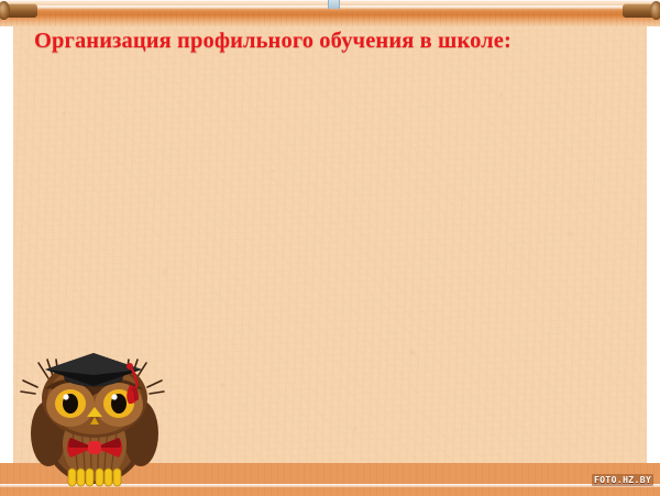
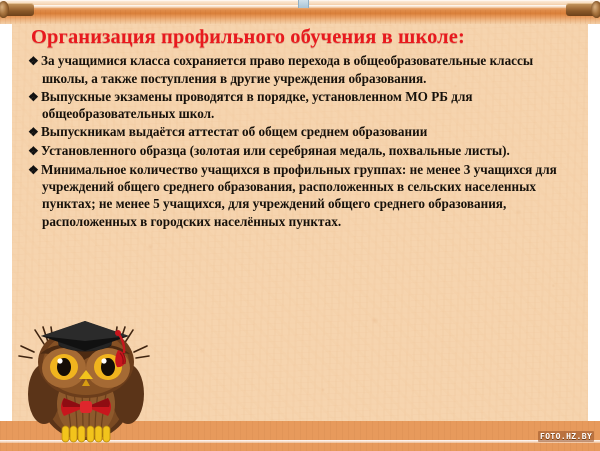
  Организация профильного обучения в школе:
+ ❖ За учащимися класса сохраняется право перехода в общеобразовательные классы школы, а также поступления в другие учреждения образования.
+ ❖ Выпускные экзамены проводятся в порядке, установленном МО РБ для общеобразовательных школ.
+ ❖ Выпускникам выдаётся аттестат об общем среднем образовании
+ ❖ Установленного образца (золотая или серебряная медаль, похвальные листы).
+ ❖ Минимальное количество учащихся в профильных группах: не менее 3 учащихся для учреждений общего среднего образования, расположенных в сельских населенных пунктах; не менее 5 учащихся, для учреждений общего среднего образования, расположенных в городских населённых пунктах.
  FOTO.HZ.BY
